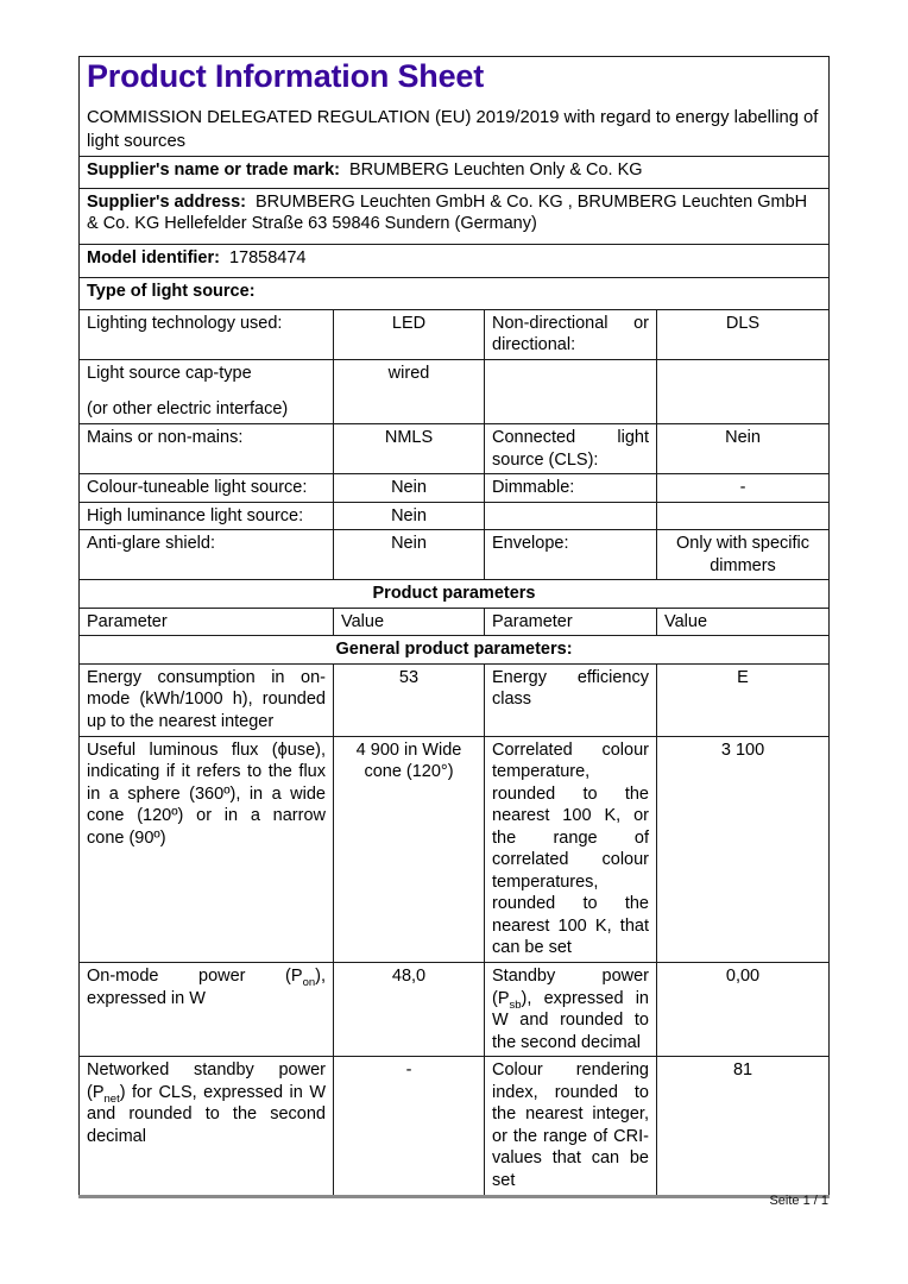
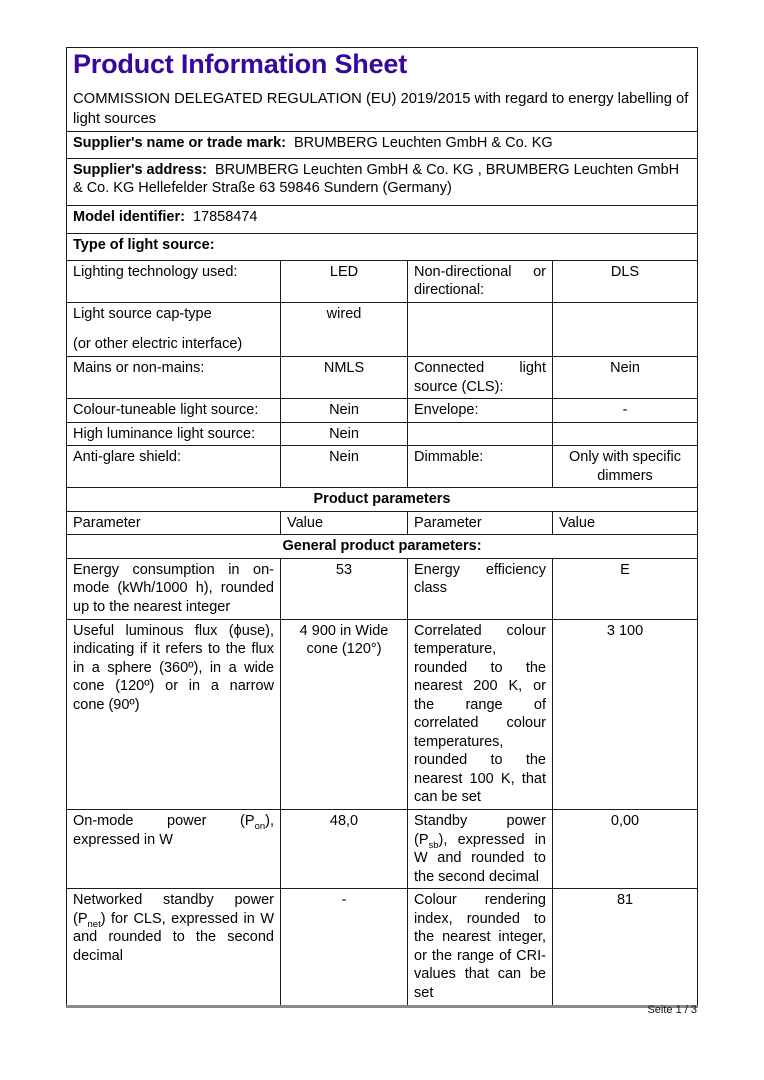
- Product Information Sheet COMMISSION DELEGATED REGULATION (EU) 2019/2019 with regard to energy labelling of light sources
+ Product Information Sheet COMMISSION DELEGATED REGULATION (EU) 2019/2015 with regard to energy labelling of light sources
- Supplier's name or trade mark: BRUMBERG Leuchten Only & Co. KG
+ Supplier's name or trade mark: BRUMBERG Leuchten GmbH & Co. KG
  Supplier's address: BRUMBERG Leuchten GmbH & Co. KG , BRUMBERG Leuchten GmbH & Co. KG Hellefelder Straße 63 59846 Sundern (Germany)
  Model identifier: 17858474
  Type of light source:
  Lighting technology used:	LED	Non-directional or directional:	DLS
  Light source cap-type (or other electric interface)	wired
  Mains or non-mains:	NMLS	Connected light source (CLS):	Nein
- Colour-tuneable light source:	Nein	Dimmable:	-
+ Colour-tuneable light source:	Nein	Envelope:	-
  High luminance light source:	Nein
- Anti-glare shield:	Nein	Envelope:	Only with specific dimmers
+ Anti-glare shield:	Nein	Dimmable:	Only with specific dimmers
  Product parameters
  Parameter	Value	Parameter	Value
  General product parameters:
  Energy consumption in on-mode (kWh/1000 h), rounded up to the nearest integer	53	Energy efficiency class	E
- Useful luminous flux (ϕuse), indicating if it refers to the flux in a sphere (360º), in a wide cone (120º) or in a narrow cone (90º)	4 900 in Wide cone (120°)	Correlated colour temperature, rounded to the nearest 100 K, or the range of correlated colour temperatures, rounded to the nearest 100 K, that can be set	3 100
+ Useful luminous flux (ϕuse), indicating if it refers to the flux in a sphere (360º), in a wide cone (120º) or in a narrow cone (90º)	4 900 in Wide cone (120°)	Correlated colour temperature, rounded to the nearest 200 K, or the range of correlated colour temperatures, rounded to the nearest 100 K, that can be set	3 100
  On-mode power (Pon), expressed in W	48,0	Standby power (Psb), expressed in W and rounded to the second decimal	0,00
  Networked standby power (Pnet) for CLS, expressed in W and rounded to the second decimal	-	Colour rendering index, rounded to the nearest integer, or the range of CRI-values that can be set	81
- Seite 1 / 1
+ Seite 1 / 3
